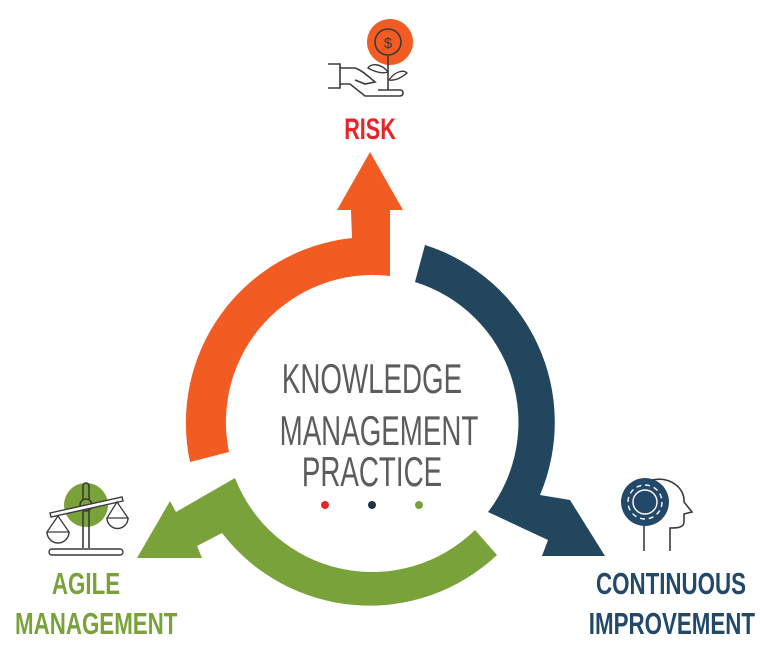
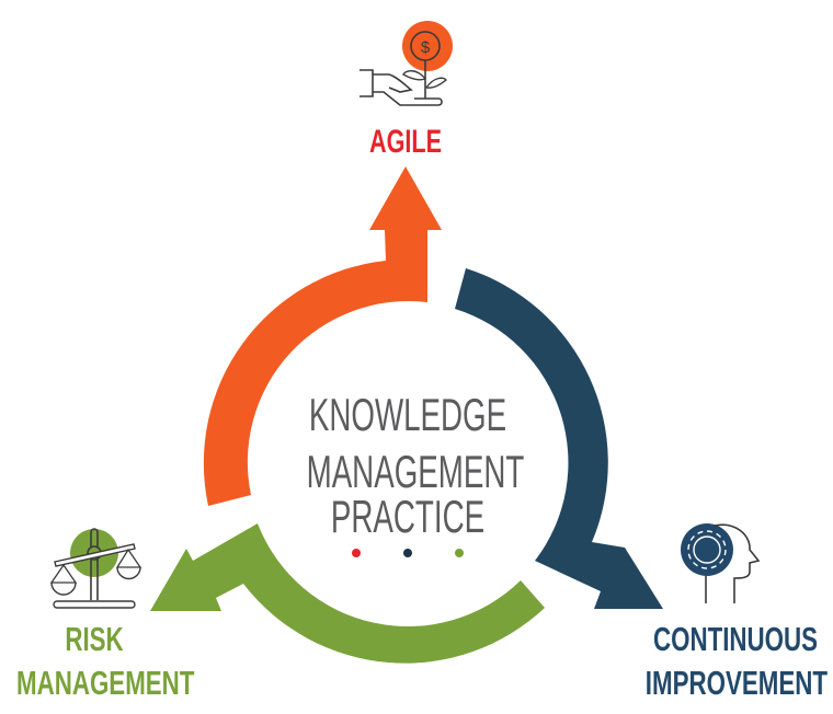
  $
  KNOWLEDGE
  MANAGEMENT
  PRACTICE
- RISK
+ AGILE
  CONTINUOUS
  IMPROVEMENT
- AGILE
+ RISK
  MANAGEMENT
